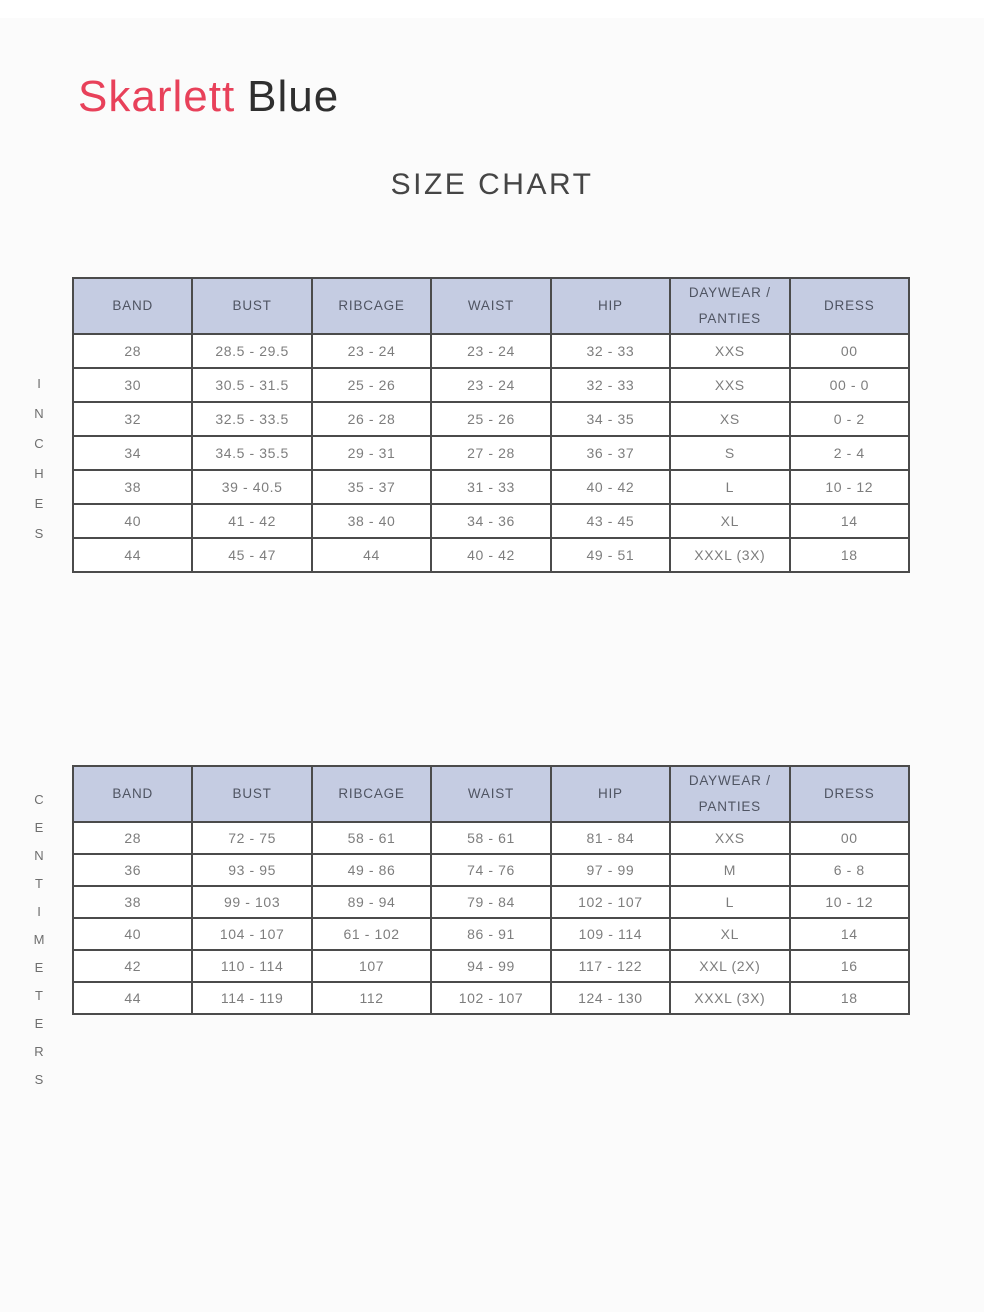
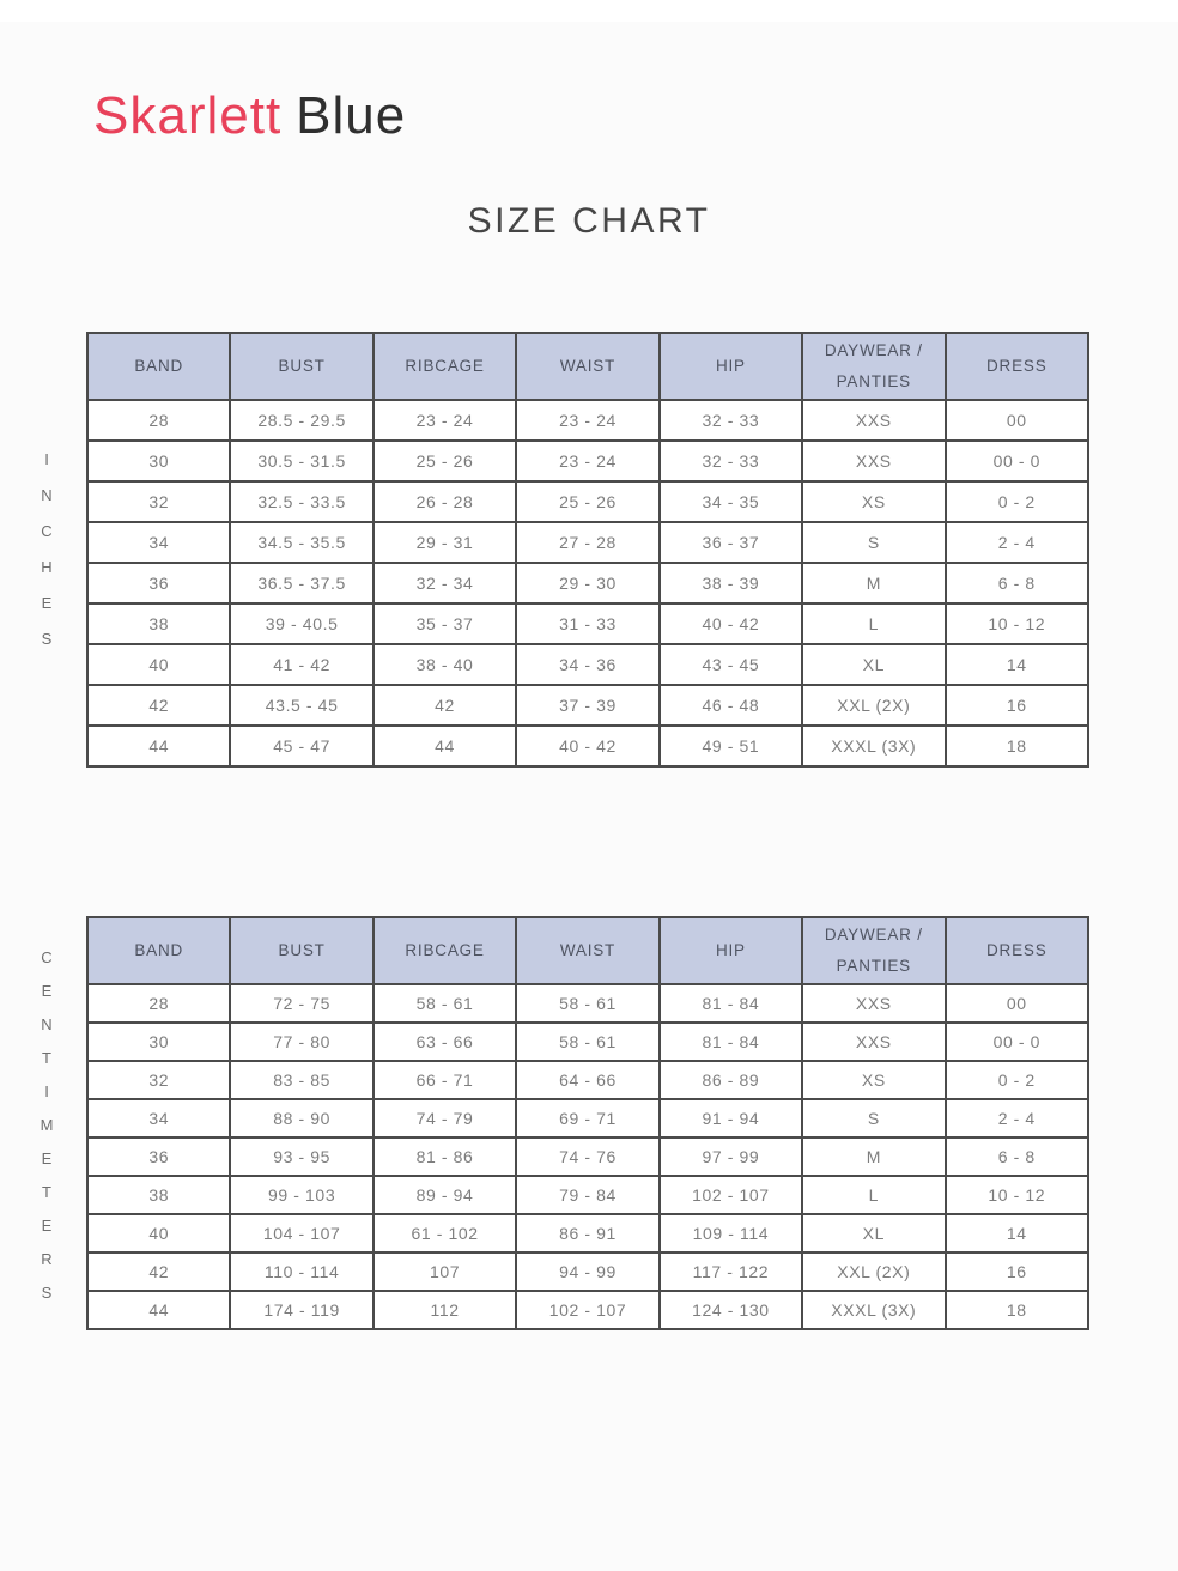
  Skarlett Blue
  SIZE CHART
  I
  N
  C
  H
  E
  S
  BAND	BUST	RIBCAGE	WAIST	HIP	DAYWEAR / PANTIES	DRESS
  28	28.5 - 29.5	23 - 24	23 - 24	32 - 33	XXS	00
  30	30.5 - 31.5	25 - 26	23 - 24	32 - 33	XXS	00 - 0
  32	32.5 - 33.5	26 - 28	25 - 26	34 - 35	XS	0 - 2
  34	34.5 - 35.5	29 - 31	27 - 28	36 - 37	S	2 - 4
+ 36	36.5 - 37.5	32 - 34	29 - 30	38 - 39	M	6 - 8
  38	39 - 40.5	35 - 37	31 - 33	40 - 42	L	10 - 12
  40	41 - 42	38 - 40	34 - 36	43 - 45	XL	14
+ 42	43.5 - 45	42	37 - 39	46 - 48	XXL (2X)	16
  44	45 - 47	44	40 - 42	49 - 51	XXXL (3X)	18
  C
  E
  N
  T
  I
  M
  E
  T
  E
  R
  S
  BAND	BUST	RIBCAGE	WAIST	HIP	DAYWEAR / PANTIES	DRESS
  28	72 - 75	58 - 61	58 - 61	81 - 84	XXS	00
+ 30	77 - 80	63 - 66	58 - 61	81 - 84	XXS	00 - 0
+ 32	83 - 85	66 - 71	64 - 66	86 - 89	XS	0 - 2
+ 34	88 - 90	74 - 79	69 - 71	91 - 94	S	2 - 4
- 36	93 - 95	49 - 86	74 - 76	97 - 99	M	6 - 8
+ 36	93 - 95	81 - 86	74 - 76	97 - 99	M	6 - 8
  38	99 - 103	89 - 94	79 - 84	102 - 107	L	10 - 12
  40	104 - 107	61 - 102	86 - 91	109 - 114	XL	14
  42	110 - 114	107	94 - 99	117 - 122	XXL (2X)	16
- 44	114 - 119	112	102 - 107	124 - 130	XXXL (3X)	18
+ 44	174 - 119	112	102 - 107	124 - 130	XXXL (3X)	18
